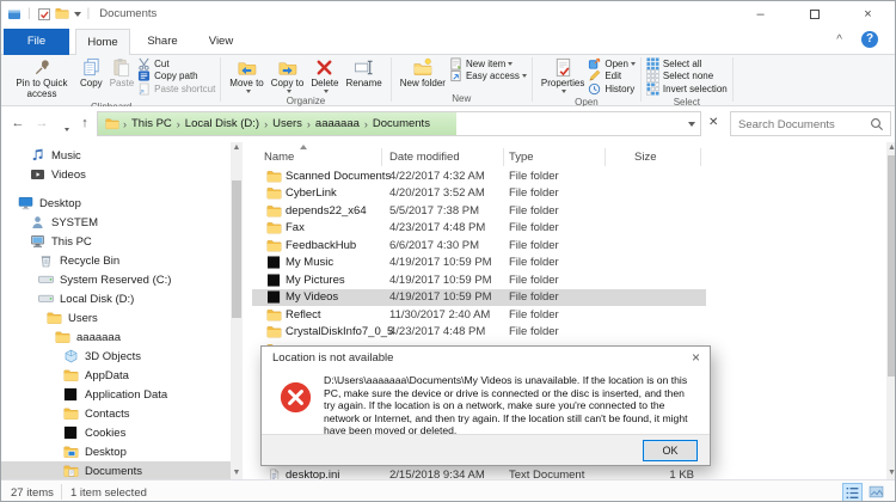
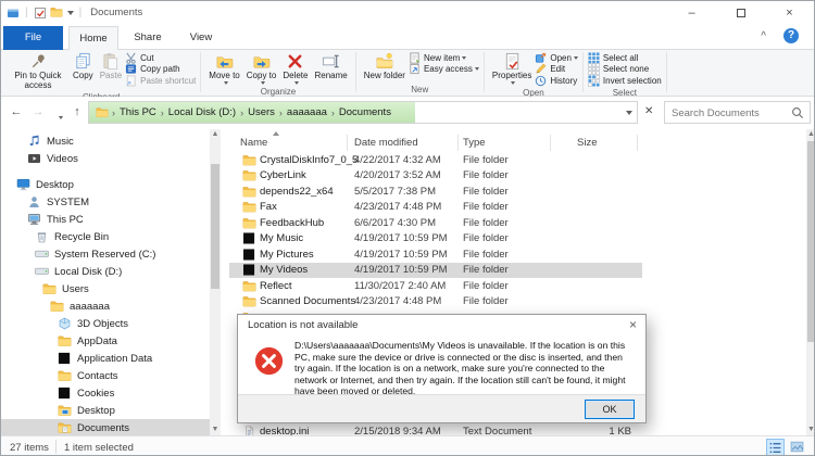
  |
  |
  Documents
  –
  ×
  File
  Home
  Share
  View
  ^
  ?
  Pin to Quick access
  Copy
  Paste
  Cut
  Copy path
  Paste shortcut
  Move to
  Copy to
  Delete
  Rename
  Organize
  New folder
  New item
  Easy access
  New
  Properties
  Open
  Edit
  History
  Open
  Select all
  Select none
  Invert selection
  Select
  ←
  →
  ↑
  ›
  This PC
  ›
  Local Disk (D:)
  ›
  Users
  ›
  aaaaaaa
  ›
  Documents
  ✕
  Search Documents
  Music
  Videos
  Desktop
  SYSTEM
  This PC
  Recycle Bin
  System Reserved (C:)
  Local Disk (D:)
  Users
  aaaaaaa
  3D Objects
  AppData
  Application Data
  Contacts
  Cookies
  Desktop
  Documents
  Name
  Date modified
  Type
  Size
- Scanned Documents
+ CrystalDiskInfo7_0_5
  4/22/2017 4:32 AM
  File folder
  CyberLink
  4/20/2017 3:52 AM
  File folder
  depends22_x64
  5/5/2017 7:38 PM
  File folder
  Fax
  4/23/2017 4:48 PM
  File folder
  FeedbackHub
  6/6/2017 4:30 PM
  File folder
  My Music
  4/19/2017 10:59 PM
  File folder
  My Pictures
  4/19/2017 10:59 PM
  File folder
  My Videos
  4/19/2017 10:59 PM
  File folder
  Reflect
  11/30/2017 2:40 AM
  File folder
- CrystalDiskInfo7_0_5
+ Scanned Documents
  4/23/2017 4:48 PM
  File folder
  desktop.ini
  2/15/2018 9:34 AM
  Text Document
  1 KB
  Location is not available
  ×
  D:\Users\aaaaaaa\Documents\My Videos is unavailable. If the location is on this PC, make sure the device or drive is connected or the disc is inserted, and then try again. If the location is on a network, make sure you're connected to the network or Internet, and then try again. If the location still can't be found, it might have been moved or deleted.
  OK
  27 items
  1 item selected
